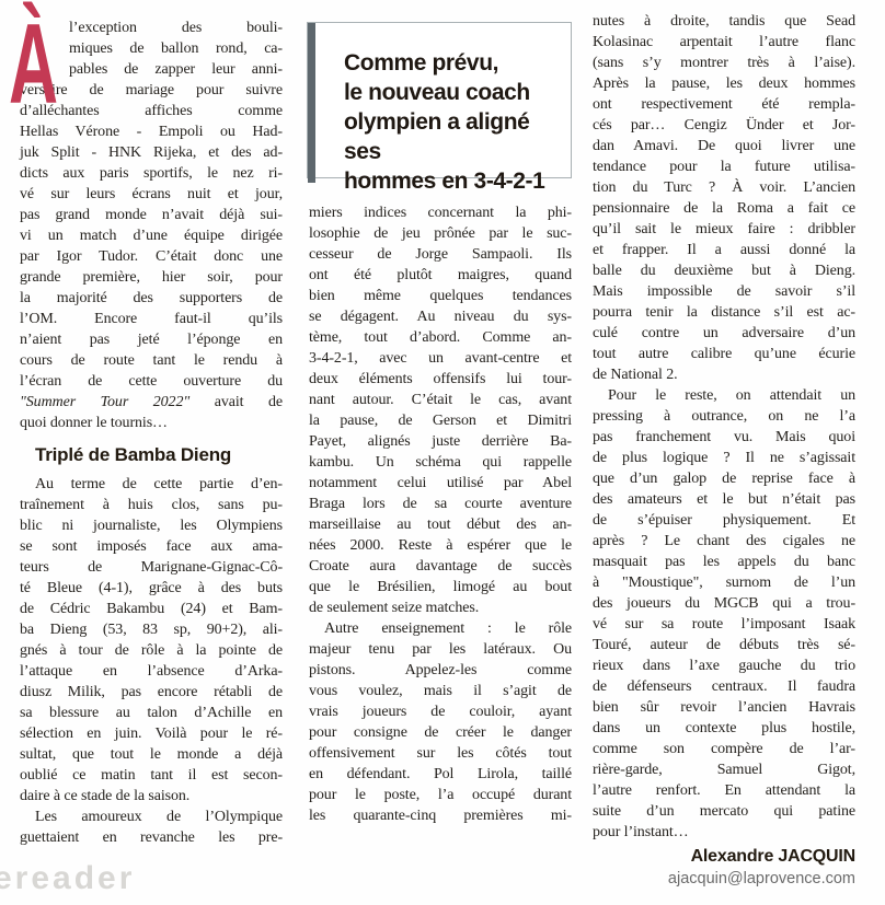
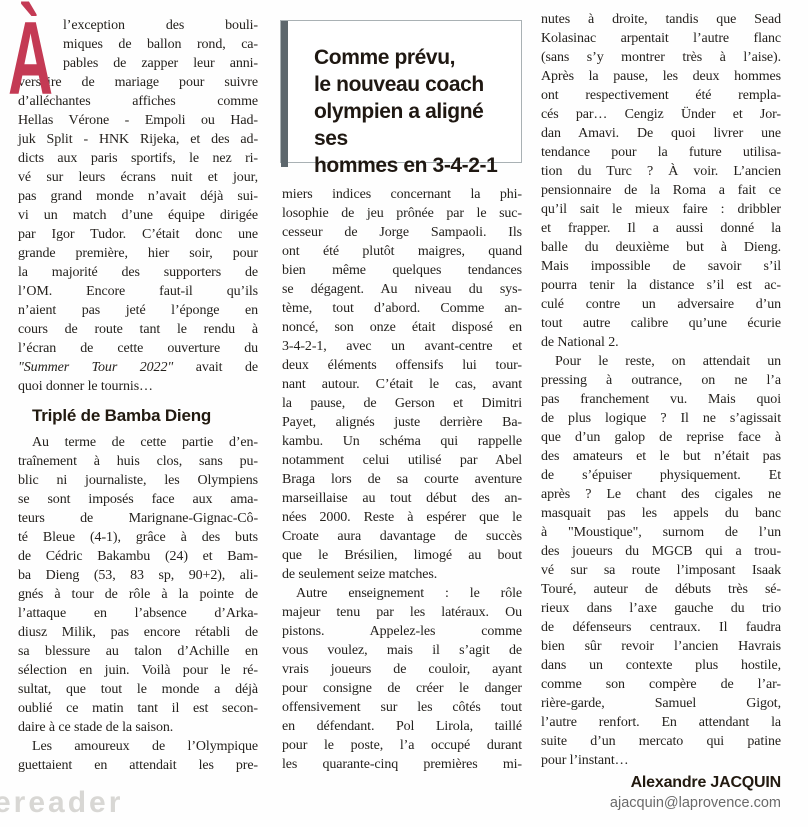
  À
  l’exception des bouli-
  miques de ballon rond, ca-
  pables de zapper leur anni-
  versaire de mariage pour suivre
  d’alléchantes affiches comme
  Hellas Vérone - Empoli ou Had-
  juk Split - HNK Rijeka, et des ad-
  dicts aux paris sportifs, le nez ri-
  vé sur leurs écrans nuit et jour,
  pas grand monde n’avait déjà sui-
  vi un match d’une équipe dirigée
  par Igor Tudor. C’était donc une
  grande première, hier soir, pour
  la majorité des supporters de
  l’OM. Encore faut-il qu’ils
  n’aient pas jeté l’éponge en
  cours de route tant le rendu à
  l’écran de cette ouverture du
  "Summer Tour 2022" avait de
  quoi donner le tournis…
  Triplé de Bamba Dieng
  Au terme de cette partie d’en-
  traînement à huis clos, sans pu-
  blic ni journaliste, les Olympiens
  se sont imposés face aux ama-
  teurs de Marignane-Gignac-Cô-
  té Bleue (4-1), grâce à des buts
  de Cédric Bakambu (24) et Bam-
  ba Dieng (53, 83 sp, 90+2), ali-
  gnés à tour de rôle à la pointe de
  l’attaque en l’absence d’Arka-
  diusz Milik, pas encore rétabli de
  sa blessure au talon d’Achille en
  sélection en juin. Voilà pour le ré-
  sultat, que tout le monde a déjà
  oublié ce matin tant il est secon-
  daire à ce stade de la saison.
  Les amoureux de l’Olympique
- guettaient en revanche les pre-
+ guettaient en attendait les pre-
  Comme prévu,
  le nouveau coach
  olympien a aligné ses
  hommes en 3-4-2-1
  miers indices concernant la phi-
  losophie de jeu prônée par le suc-
  cesseur de Jorge Sampaoli. Ils
  ont été plutôt maigres, quand
  bien même quelques tendances
  se dégagent. Au niveau du sys-
  tème, tout d’abord. Comme an-
+ noncé, son onze était disposé en
  3-4-2-1, avec un avant-centre et
  deux éléments offensifs lui tour-
  nant autour. C’était le cas, avant
  la pause, de Gerson et Dimitri
  Payet, alignés juste derrière Ba-
  kambu. Un schéma qui rappelle
  notamment celui utilisé par Abel
  Braga lors de sa courte aventure
  marseillaise au tout début des an-
  nées 2000. Reste à espérer que le
  Croate aura davantage de succès
  que le Brésilien, limogé au bout
  de seulement seize matches.
  Autre enseignement : le rôle
  majeur tenu par les latéraux. Ou
  pistons. Appelez-les comme
  vous voulez, mais il s’agit de
  vrais joueurs de couloir, ayant
  pour consigne de créer le danger
  offensivement sur les côtés tout
  en défendant. Pol Lirola, taillé
  pour le poste, l’a occupé durant
  les quarante-cinq premières mi-
  nutes à droite, tandis que Sead
  Kolasinac arpentait l’autre flanc
  (sans s’y montrer très à l’aise).
  Après la pause, les deux hommes
  ont respectivement été rempla-
  cés par… Cengiz Ünder et Jor-
  dan Amavi. De quoi livrer une
  tendance pour la future utilisa-
  tion du Turc ? À voir. L’ancien
  pensionnaire de la Roma a fait ce
  qu’il sait le mieux faire : dribbler
  et frapper. Il a aussi donné la
  balle du deuxième but à Dieng.
  Mais impossible de savoir s’il
  pourra tenir la distance s’il est ac-
  culé contre un adversaire d’un
  tout autre calibre qu’une écurie
  de National 2.
  Pour le reste, on attendait un
  pressing à outrance, on ne l’a
  pas franchement vu. Mais quoi
  de plus logique ? Il ne s’agissait
  que d’un galop de reprise face à
  des amateurs et le but n’était pas
  de s’épuiser physiquement. Et
  après ? Le chant des cigales ne
  masquait pas les appels du banc
  à "Moustique", surnom de l’un
  des joueurs du MGCB qui a trou-
  vé sur sa route l’imposant Isaak
  Touré, auteur de débuts très sé-
  rieux dans l’axe gauche du trio
  de défenseurs centraux. Il faudra
  bien sûr revoir l’ancien Havrais
  dans un contexte plus hostile,
  comme son compère de l’ar-
  rière-garde, Samuel Gigot,
  l’autre renfort. En attendant la
  suite d’un mercato qui patine
  pour l’instant…
  Alexandre JACQUIN
  ajacquin@laprovence.com
  ereader
